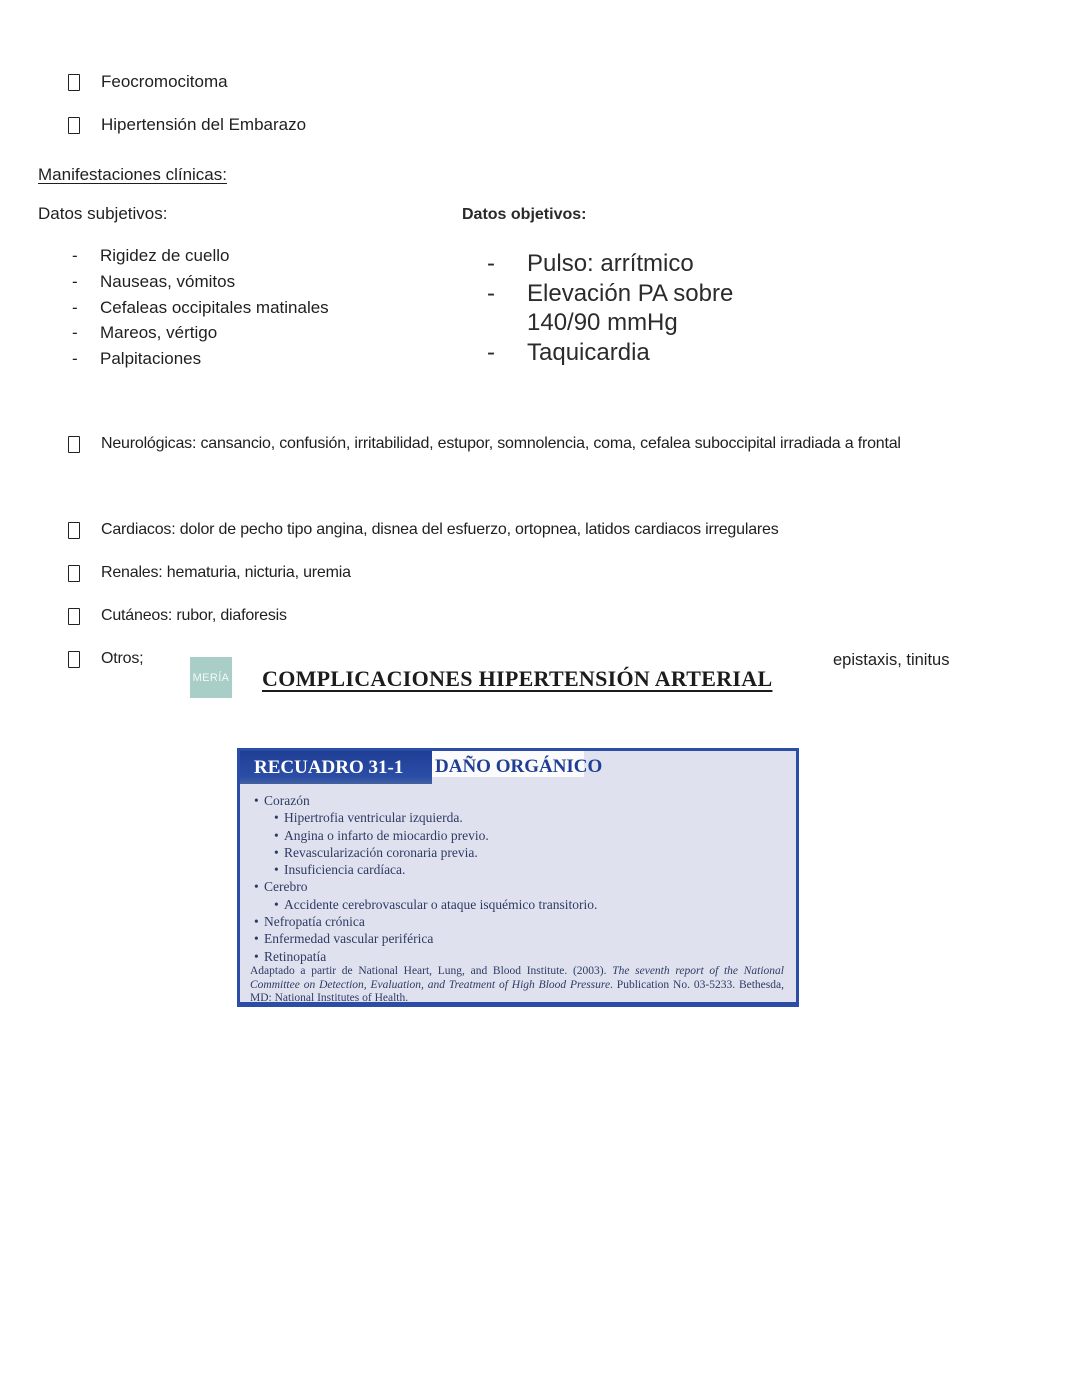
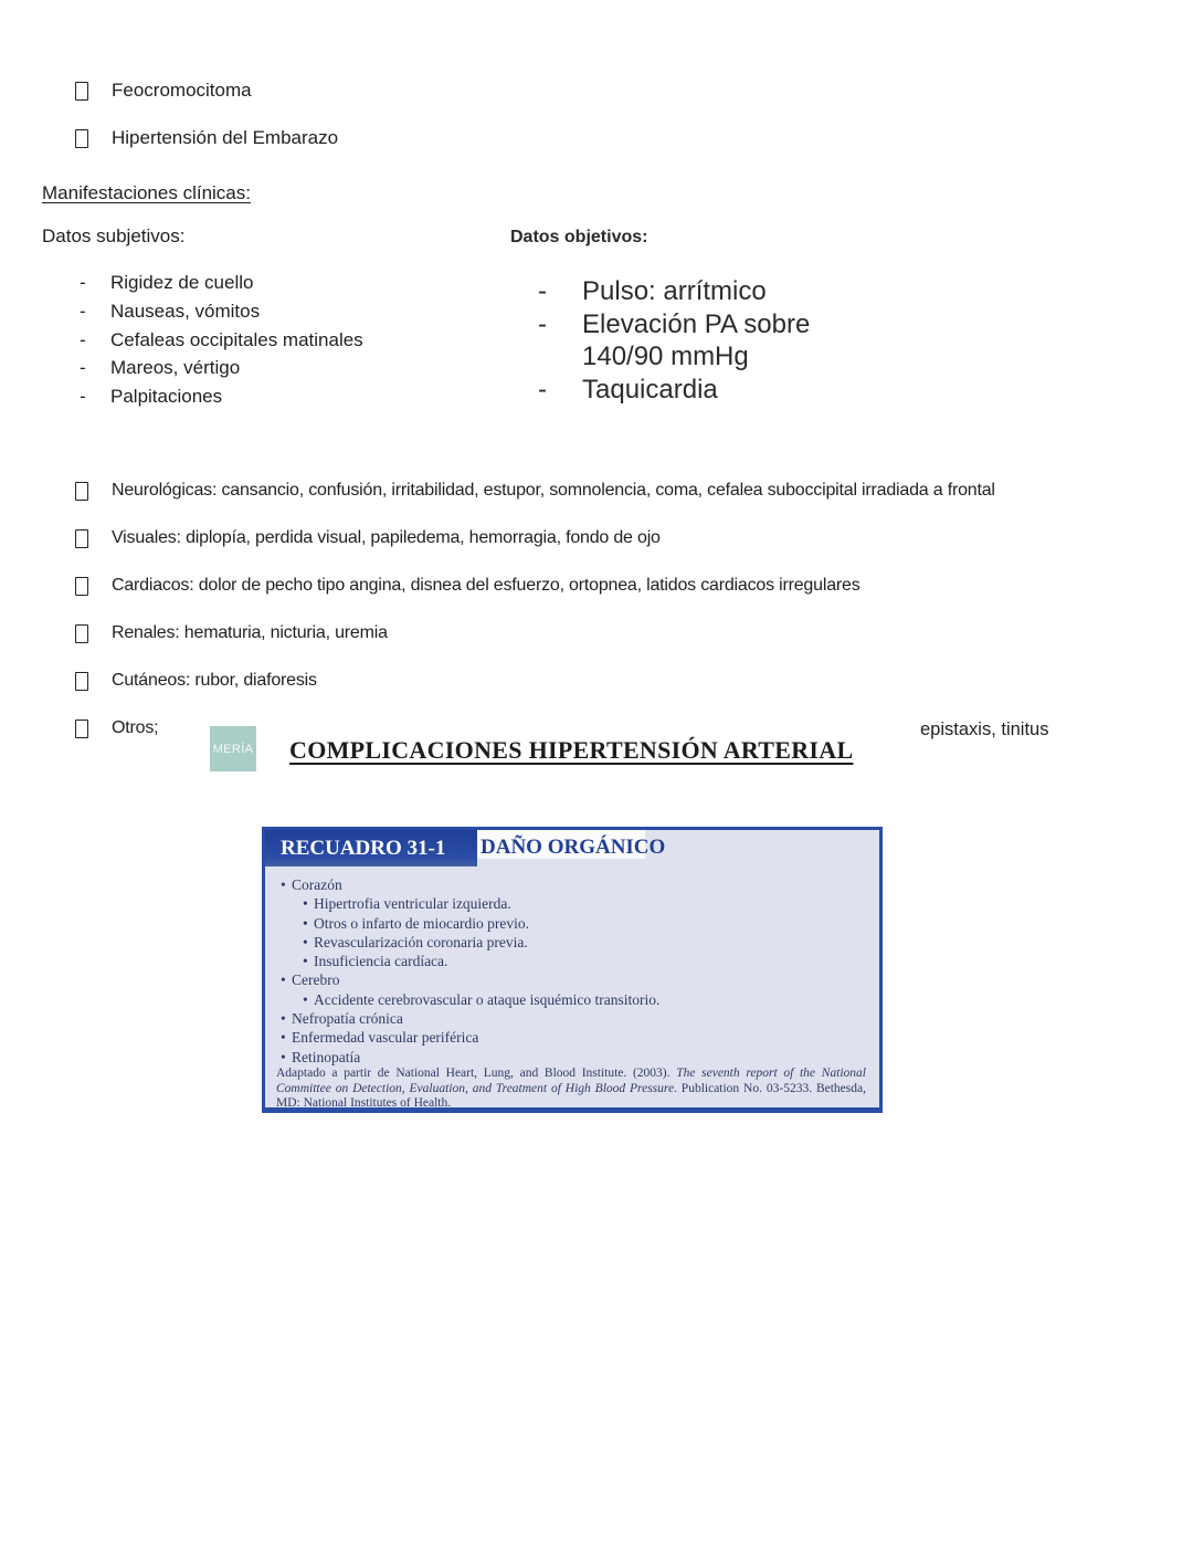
  Feocromocitoma
  Hipertensión del Embarazo
  Manifestaciones clínicas:
  Datos subjetivos:
  -
  Rigidez de cuello
  -
  Nauseas, vómitos
  -
  Cefaleas occipitales matinales
  -
  Mareos, vértigo
  -
  Palpitaciones
  Datos objetivos:
  -
  Pulso: arrítmico
  -
  Elevación PA sobre
  140/90 mmHg
  -
  Taquicardia
  Neurológicas: cansancio, confusión, irritabilidad, estupor, somnolencia, coma, cefalea suboccipital irradiada a frontal
+ Visuales: diplopía, perdida visual, papiledema, hemorragia, fondo de ojo
  Cardiacos: dolor de pecho tipo angina, disnea del esfuerzo, ortopnea, latidos cardiacos irregulares
  Renales: hematuria, nicturia, uremia
  Cutáneos: rubor, diaforesis
  Otros;
  epistaxis, tinitus
  MERÍA
  COMPLICACIONES HIPERTENSIÓN ARTERIAL
  RECUADRO 31-1
  DAÑO ORGÁNICO
  • Corazón
  • Hipertrofia ventricular izquierda.
- • Angina o infarto de miocardio previo.
+ • Otros o infarto de miocardio previo.
  • Revascularización coronaria previa.
  • Insuficiencia cardíaca.
  • Cerebro
  • Accidente cerebrovascular o ataque isquémico transitorio.
  • Nefropatía crónica
  • Enfermedad vascular periférica
  • Retinopatía
  Adaptado a partir de National Heart, Lung, and Blood Institute. (2003). The seventh report of the National Committee on Detection, Evaluation, and Treatment of High Blood Pressure. Publication No. 03-5233. Bethesda, MD: National Institutes of Health.
